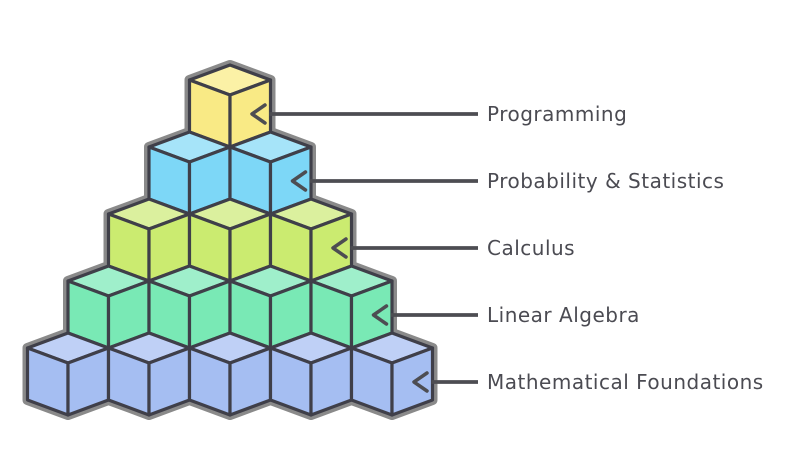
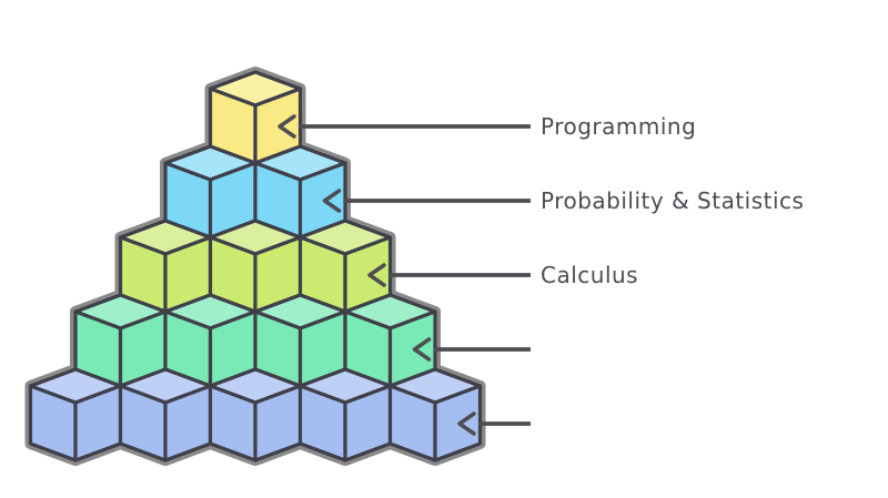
  Programming
  Probability & Statistics
  Calculus
- Linear Algebra
- Mathematical Foundations
